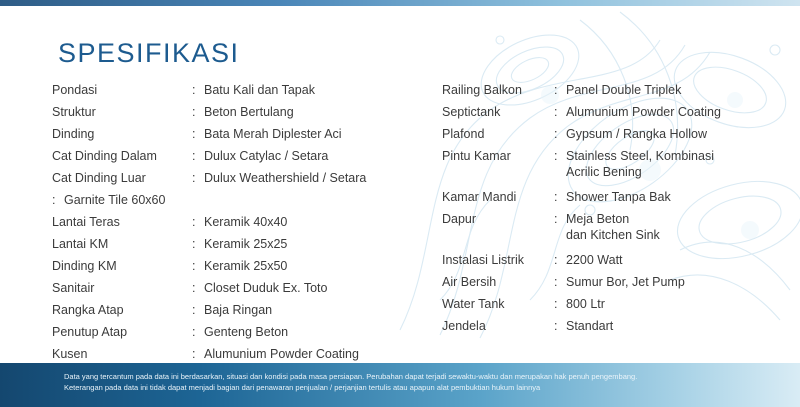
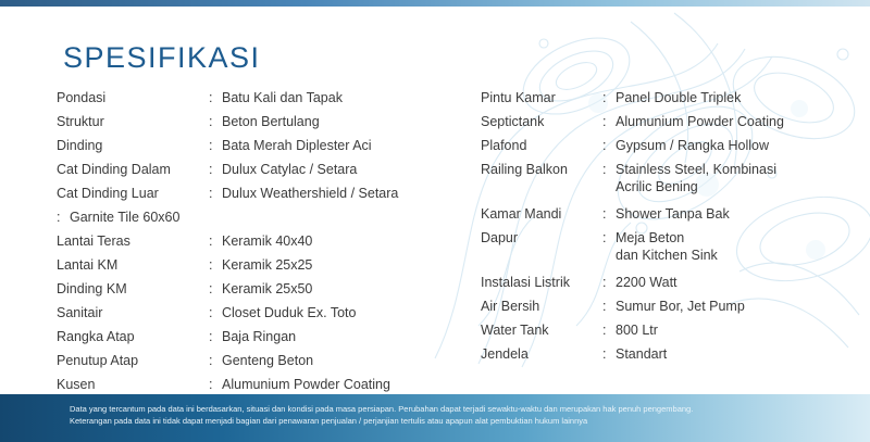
  SPESIFIKASI
  Pondasi
  :
  Batu Kali dan Tapak
  Struktur
  :
  Beton Bertulang
  Dinding
  :
  Bata Merah Diplester Aci
  Cat Dinding Dalam
  :
  Dulux Catylac / Setara
  Cat Dinding Luar
  :
  Dulux Weathershield / Setara
  :
  Garnite Tile 60x60
  Lantai Teras
  :
  Keramik 40x40
  Lantai KM
  :
  Keramik 25x25
  Dinding KM
  :
  Keramik 25x50
  Sanitair
  :
  Closet Duduk Ex. Toto
  Rangka Atap
  :
  Baja Ringan
  Penutup Atap
  :
  Genteng Beton
  Kusen
  :
  Alumunium Powder Coating
- Railing Balkon
+ Pintu Kamar
  :
  Panel Double Triplek
  Septictank
  :
  Alumunium Powder Coating
  Plafond
  :
  Gypsum / Rangka Hollow
- Pintu Kamar
+ Railing Balkon
  :
  Stainless Steel, Kombinasi
  Acrilic Bening
  Kamar Mandi
  :
  Shower Tanpa Bak
  Dapur
  :
  Meja Beton
  dan Kitchen Sink
  Instalasi Listrik
  :
  2200 Watt
  Air Bersih
  :
  Sumur Bor, Jet Pump
  Water Tank
  :
  800 Ltr
  Jendela
  :
  Standart
  Data yang tercantum pada data ini berdasarkan, situasi dan kondisi pada masa persiapan. Perubahan dapat terjadi sewaktu-waktu dan merupakan hak penuh pengembang.
  Keterangan pada data ini tidak dapat menjadi bagian dari penawaran penjualan / perjanjian tertulis atau apapun alat pembuktian hukum lainnya
